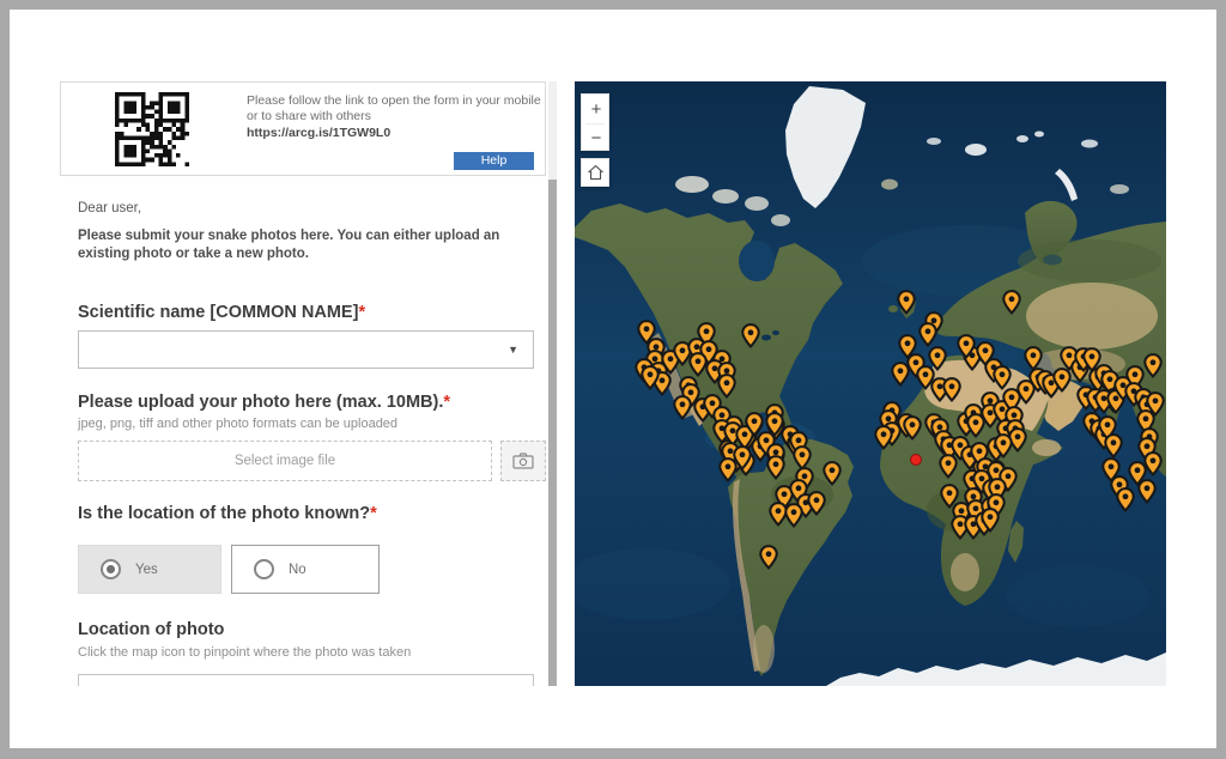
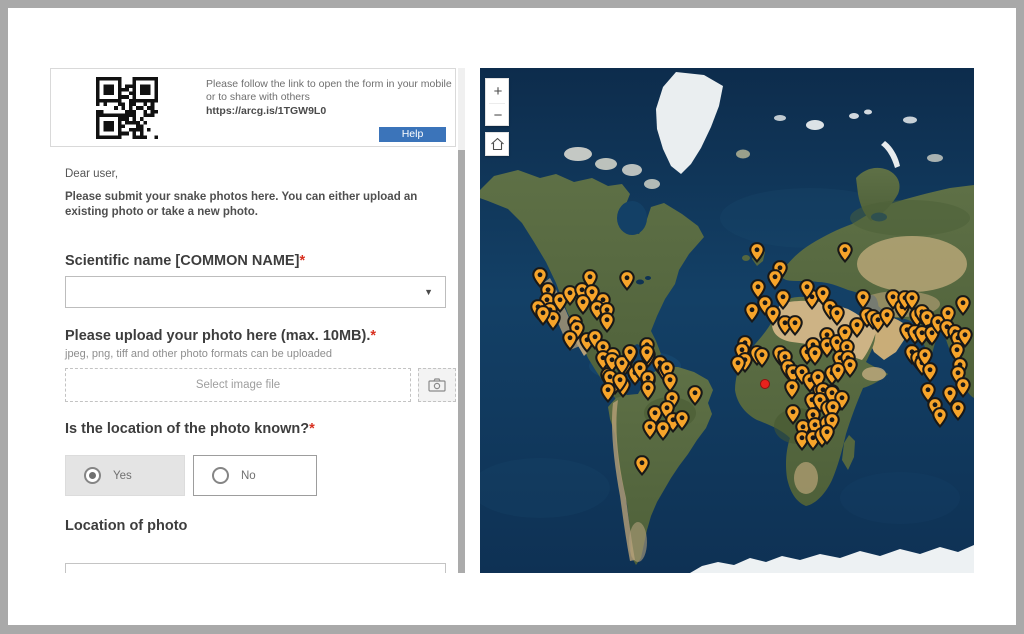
  Please follow the link to open the form in your mobile or to share with others
  https://arcg.is/1TGW9L0
  Help
  Dear user,
  Please submit your snake photos here. You can either upload an existing photo or take a new photo.
  Scientific name [COMMON NAME]*
  ▼
  Please upload your photo here (max. 10MB).*
  jpeg, png, tiff and other photo formats can be uploaded
  Select image file
  Is the location of the photo known?*
  Yes
  No
  Location of photo
- Click the map icon to pinpoint where the photo was taken
  +
  −
